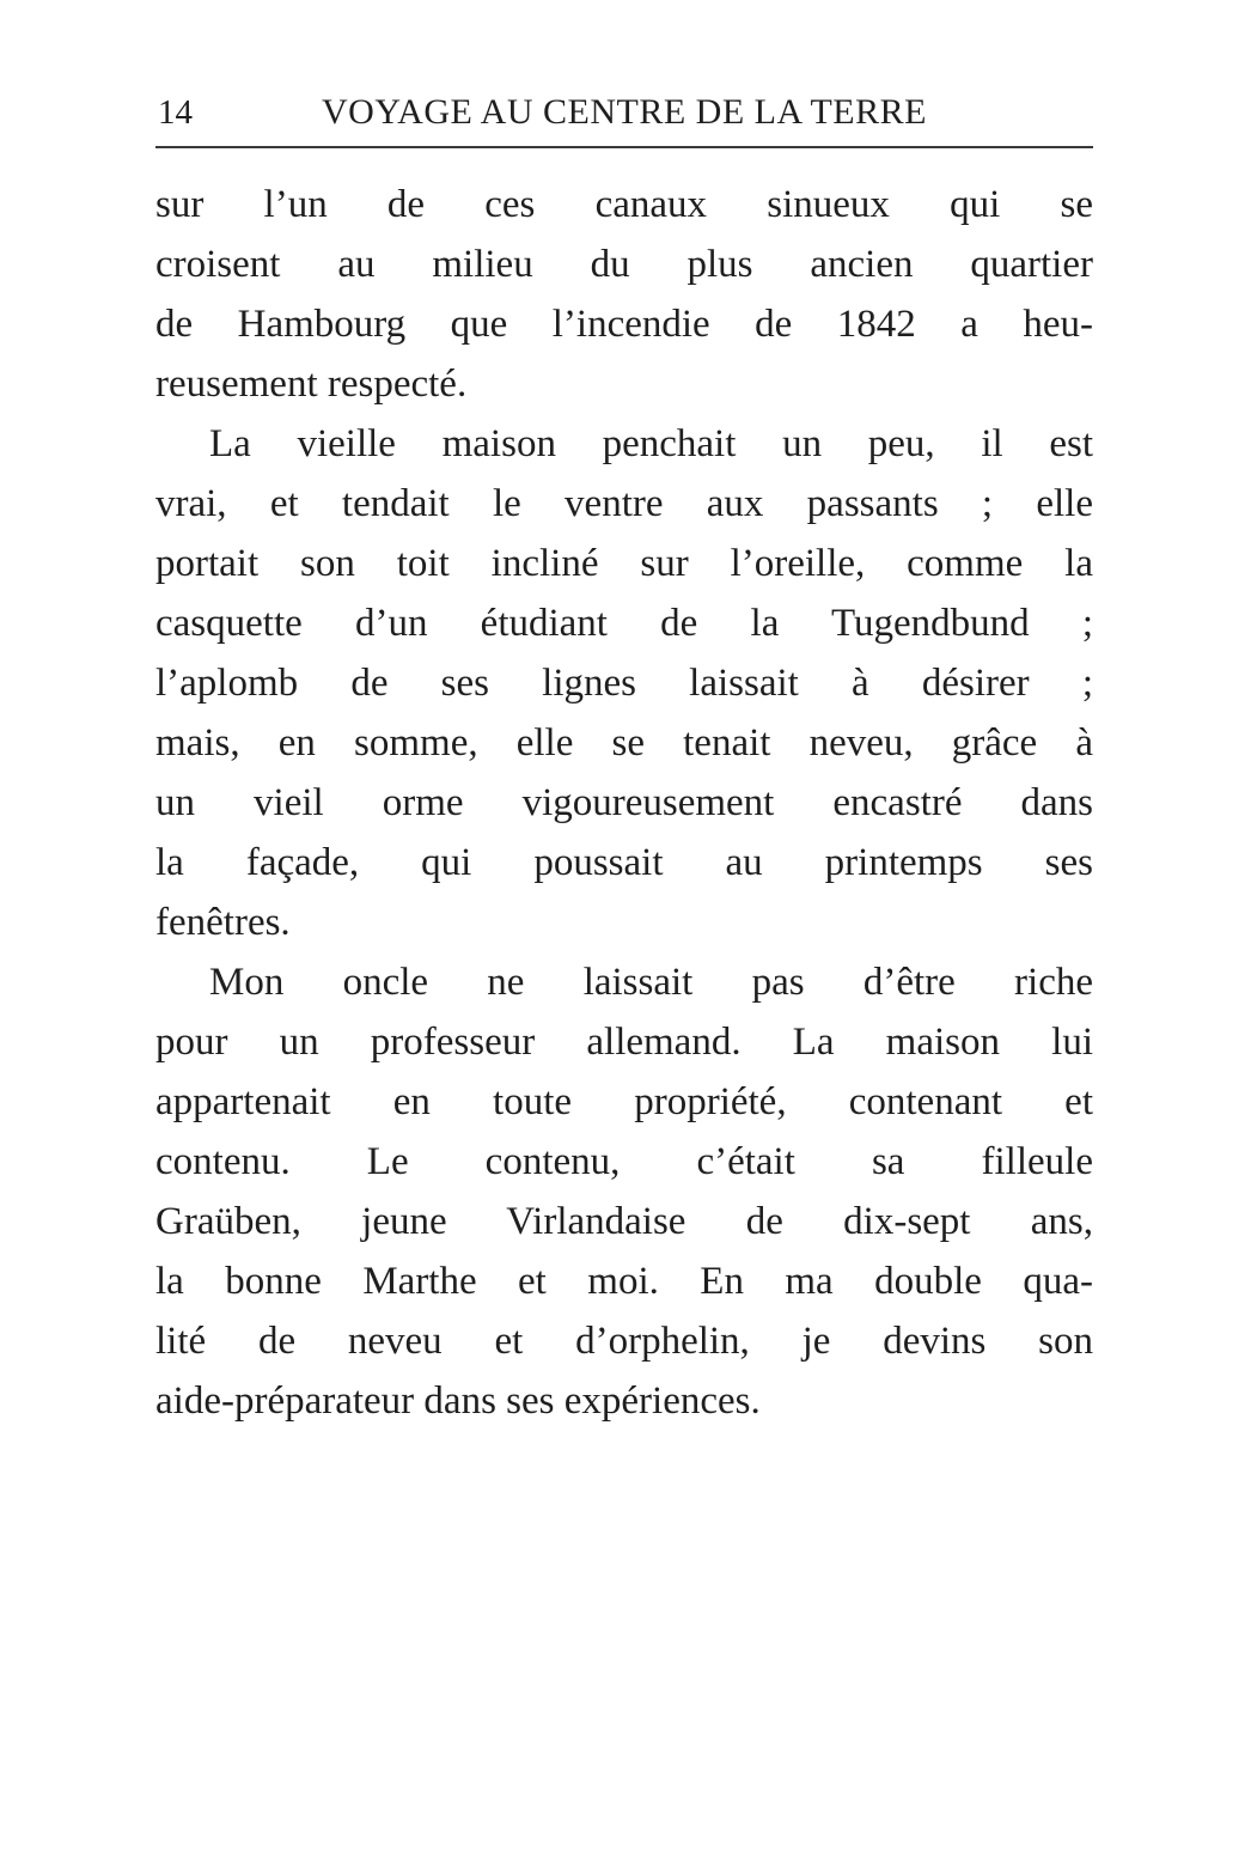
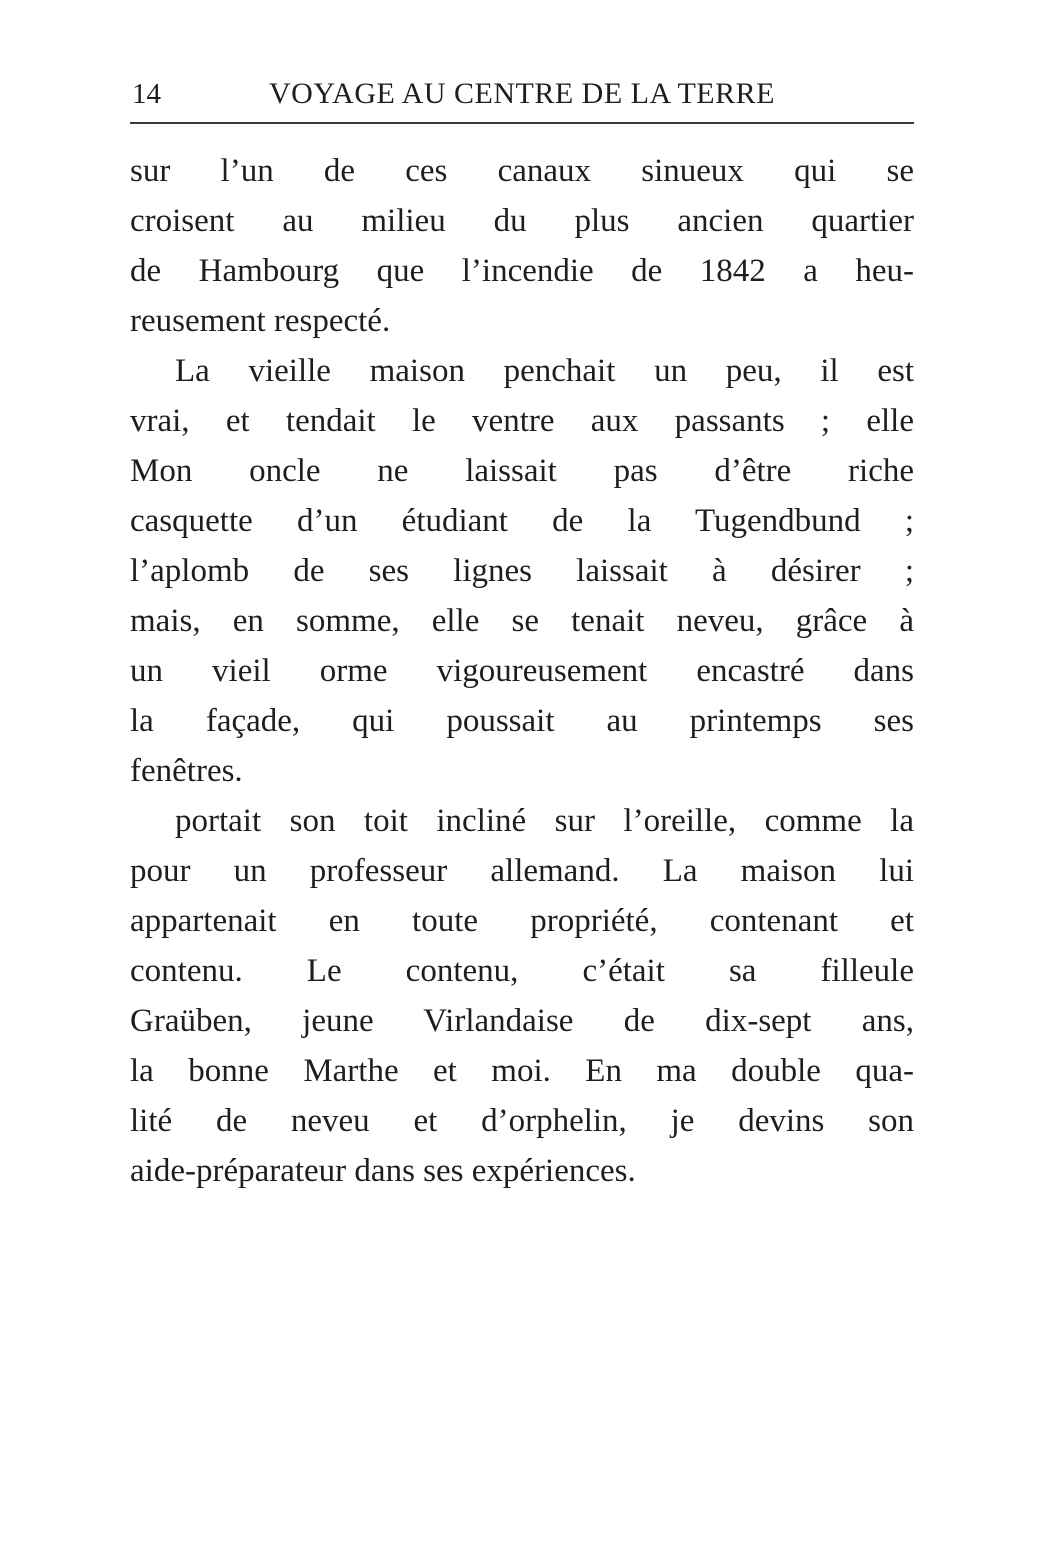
  14
  VOYAGE AU CENTRE DE LA TERRE
  sur l’un de ces canaux sinueux qui se
  croisent au milieu du plus ancien quartier
  de Hambourg que l’incendie de 1842 a heu-
  reusement respecté.
  La vieille maison penchait un peu, il est
  vrai, et tendait le ventre aux passants ; elle
- portait son toit incliné sur l’oreille, comme la
+ Mon oncle ne laissait pas d’être riche
  casquette d’un étudiant de la Tugendbund ;
  l’aplomb de ses lignes laissait à désirer ;
  mais, en somme, elle se tenait neveu, grâce à
  un vieil orme vigoureusement encastré dans
  la façade, qui poussait au printemps ses
  fenêtres.
- Mon oncle ne laissait pas d’être riche
+ portait son toit incliné sur l’oreille, comme la
  pour un professeur allemand. La maison lui
  appartenait en toute propriété, contenant et
  contenu. Le contenu, c’était sa filleule
  Graüben, jeune Virlandaise de dix-sept ans,
  la bonne Marthe et moi. En ma double qua-
  lité de neveu et d’orphelin, je devins son
  aide-préparateur dans ses expériences.
